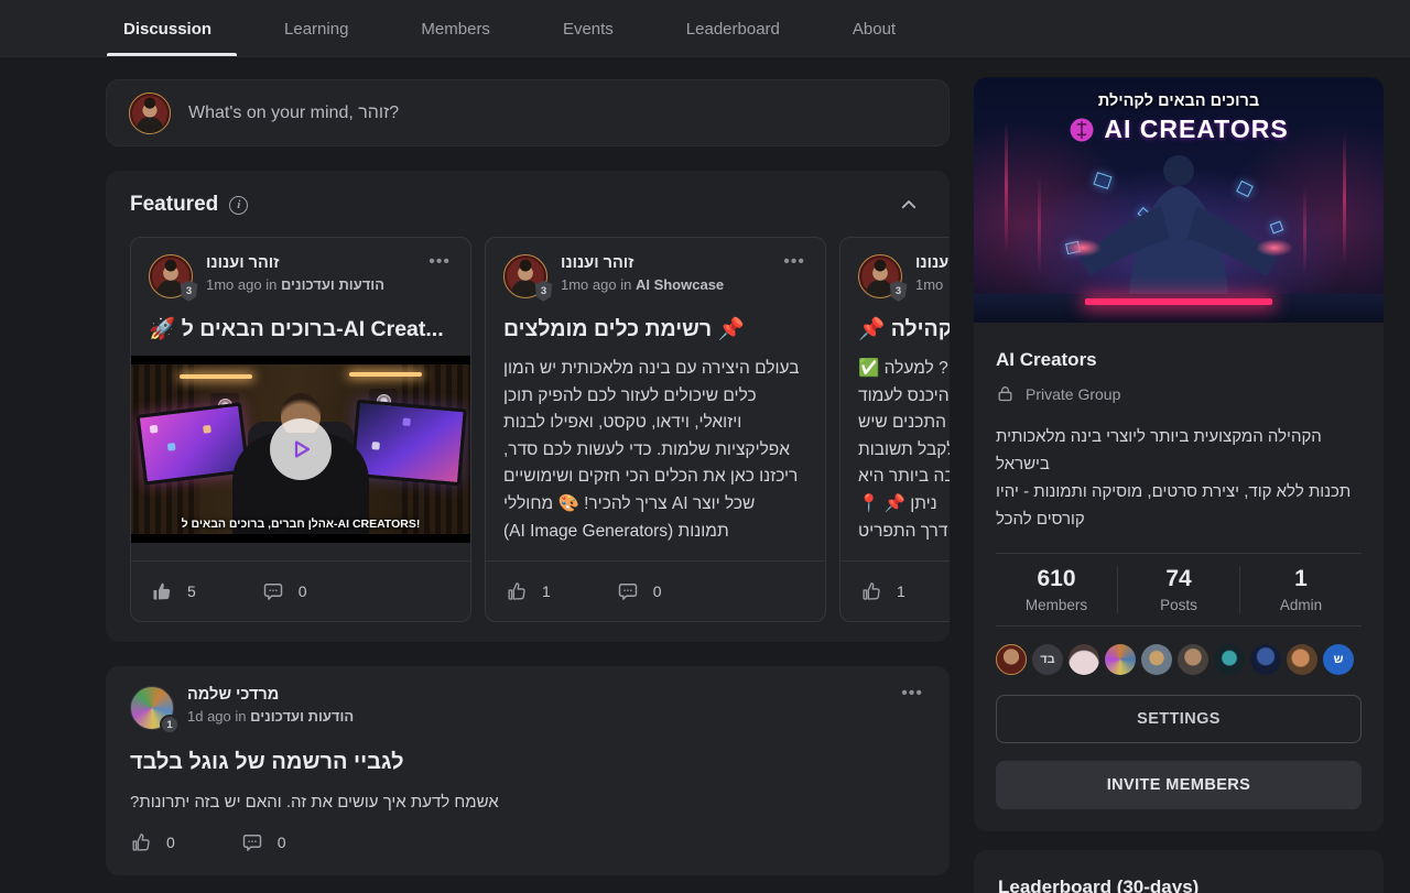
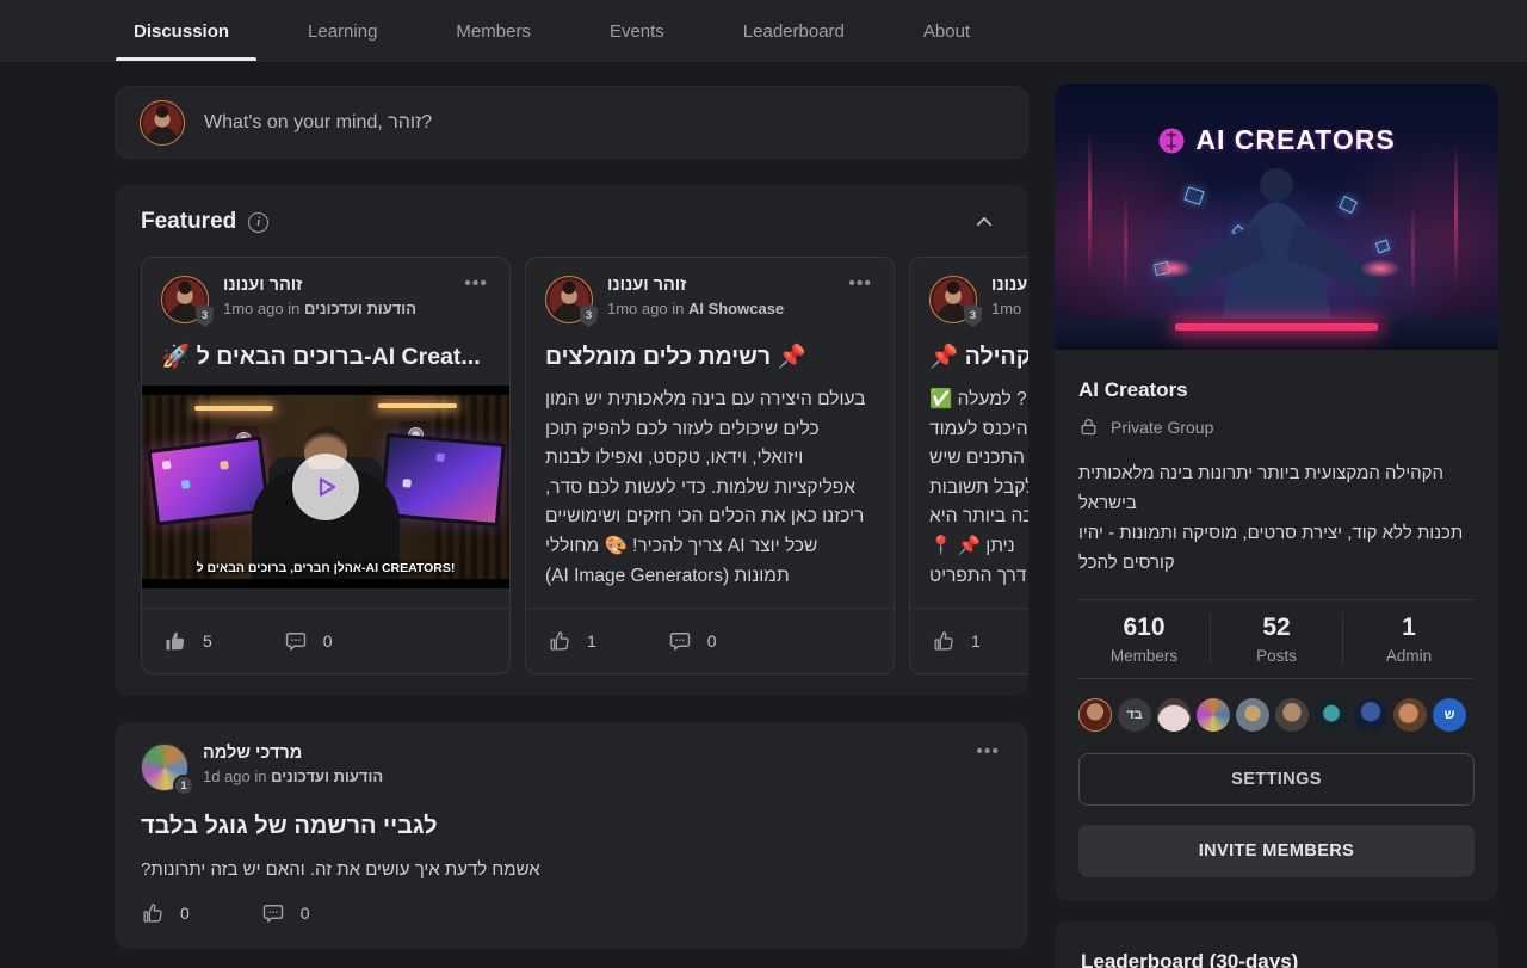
  Discussion
  Learning
  Members
  Events
  Leaderboard
  About
  What's on your mind, זוהר?
  Featured
  i
  3
  זוהר וענונו
  1mo ago in הודעות ועדכונים
  •••
  🚀 ברוכים הבאים ל-AI Creat...
  אהלן חברים, ברוכים הבאים ל-AI CREATORS!
  5
  0
  3
  זוהר וענונו
  1mo ago in AI Showcase
  •••
  רשימת כלים מומלצים 📌
  בעולם היצירה עם בינה מלאכותית יש המון כלים שיכולים לעזור לכם להפיק תוכן ויזואלי, וידאו, טקסט, ואפילו לבנות אפליקציות שלמות. כדי לעשות לכם סדר, ריכזנו כאן את הכלים הכי חזקים ושימושיים שכל יוצר AI צריך להכיר! 🎨 מחוללי תמונות (AI Image Generators)
  1
  0
  3
  1mo
  📌 קהילה
  ✅ למעלה ?
  היכנס לעמוד
  התכנים שיש
  קבל תשובות
  בה ביותר היא
  📍 📌 ניתן
  דרך התפריט
  1
  1
  מרדכי שלמה
  1d ago in הודעות ועדכונים
  •••
  לגביי הרשמה של גוגל בלבד
  אשמח לדעת איך עושים את זה. והאם יש בזה יתרונות?
  0
  0
- ברוכים הבאים לקהילת
  AI CREATORS
  AI Creators
  Private Group
- הקהילה המקצועית ביותר ליוצרי בינה מלאכותית בישראל
+ הקהילה המקצועית ביותר יתרונות בינה מלאכותית בישראל
  תכנות ללא קוד, יצירת סרטים, מוסיקה ותמונות - יהיו קורסים להכל
  610
  Members
- 74
+ 52
  Posts
  1
  Admin
  בד
  ש
  SETTINGS
  INVITE MEMBERS
  Leaderboard (30-days)
